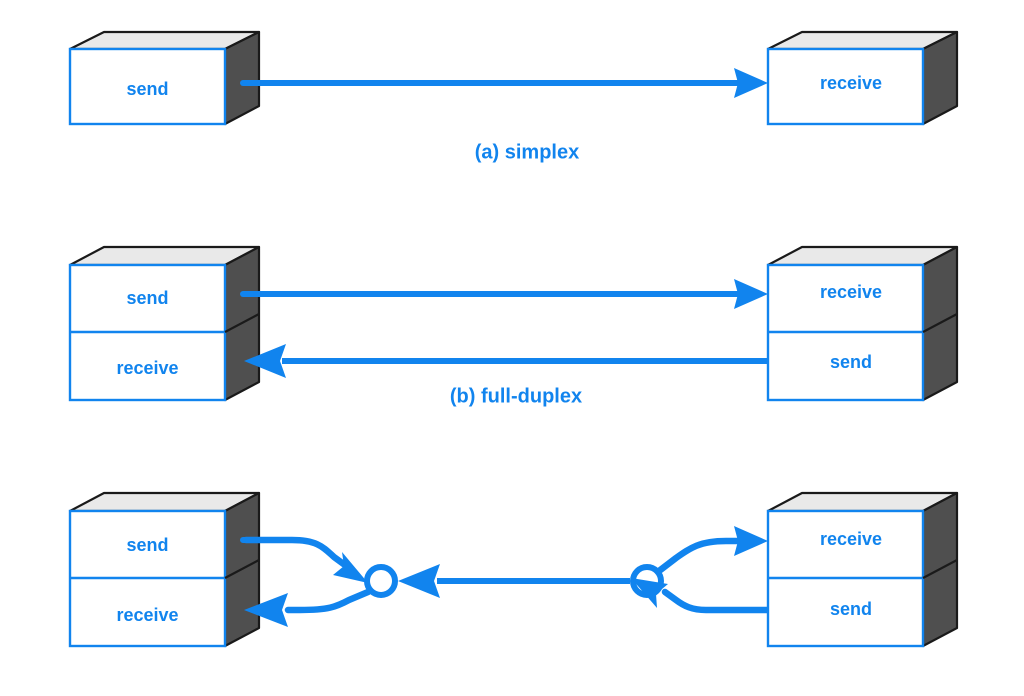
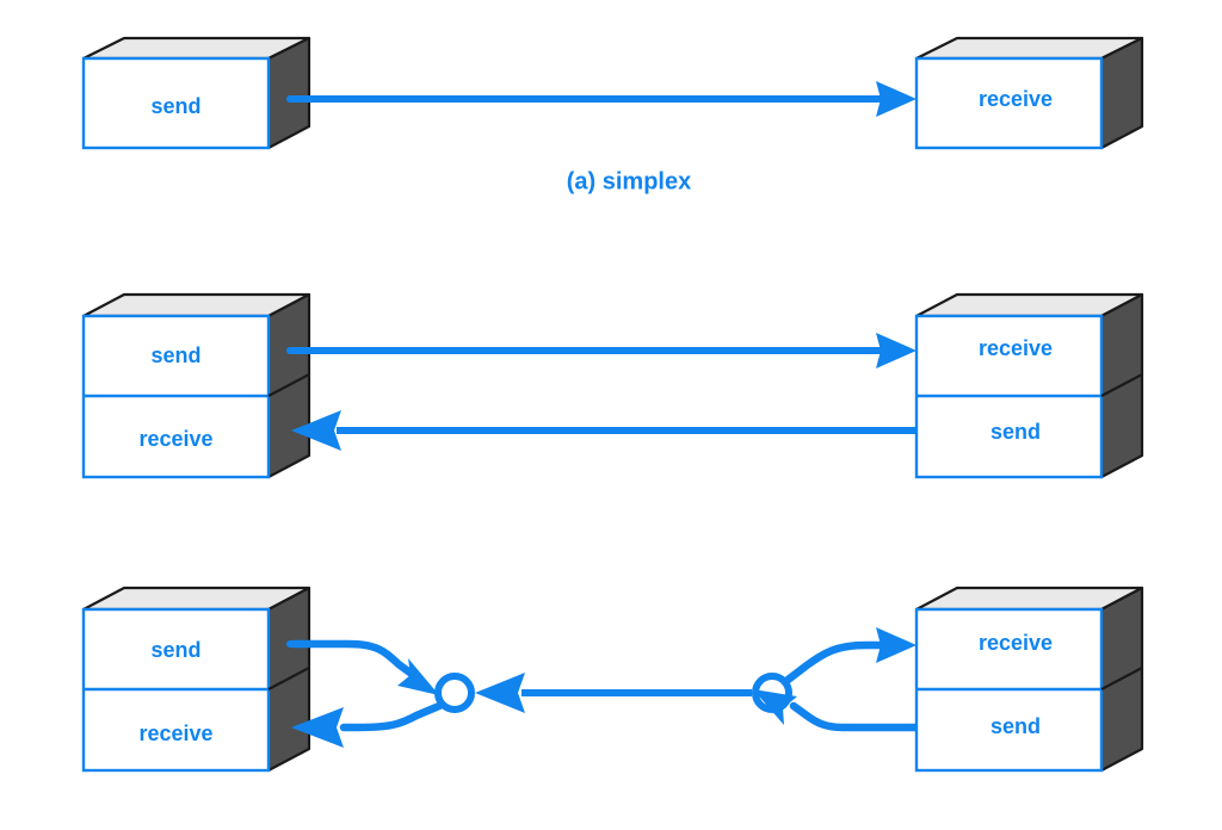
  send
  receive
  (a) simplex
  send
  receive
  receive
  send
- (b) full-duplex
  send
  receive
  receive
  send
